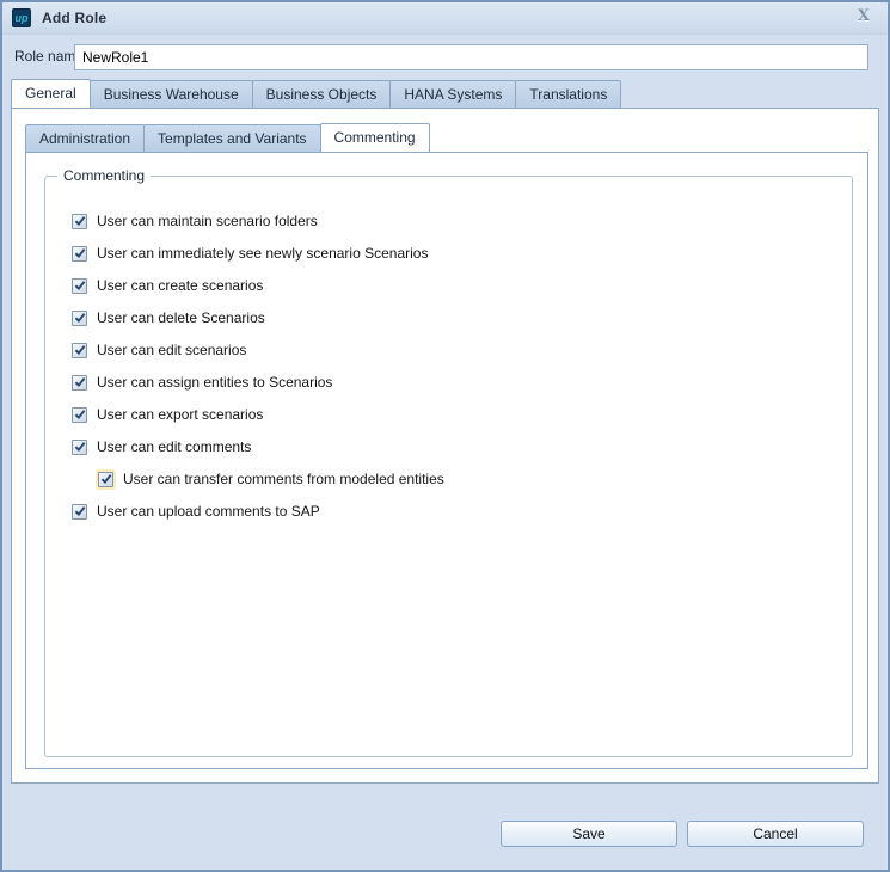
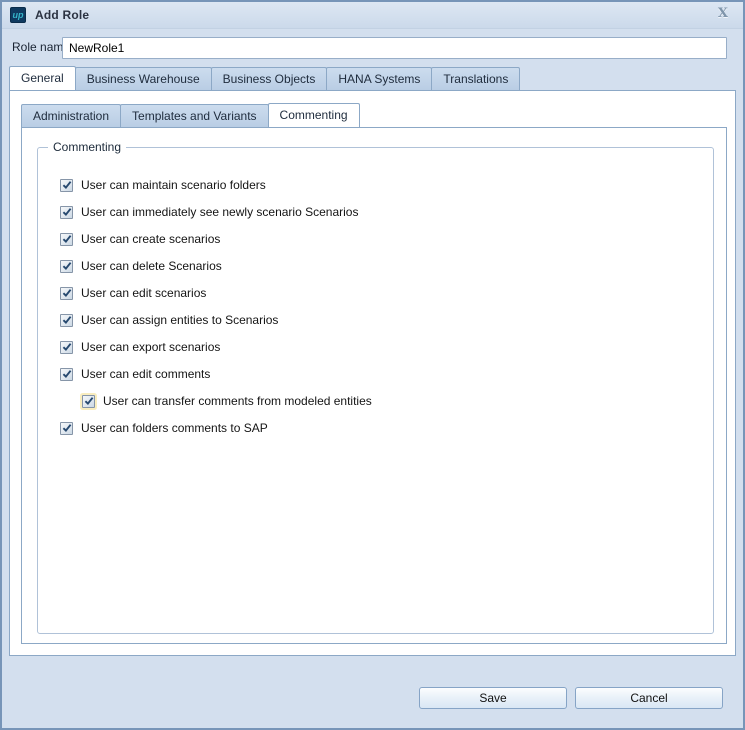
  up
  Add Role
  X
  Role nam
  NewRole1
  General
  Business Warehouse
  Business Objects
  HANA Systems
  Translations
  Administration
  Templates and Variants
  Commenting
  Commenting
  User can maintain scenario folders
  User can immediately see newly scenario Scenarios
  User can create scenarios
  User can delete Scenarios
  User can edit scenarios
  User can assign entities to Scenarios
  User can export scenarios
  User can edit comments
  User can transfer comments from modeled entities
- User can upload comments to SAP
+ User can folders comments to SAP
  Save
  Cancel
